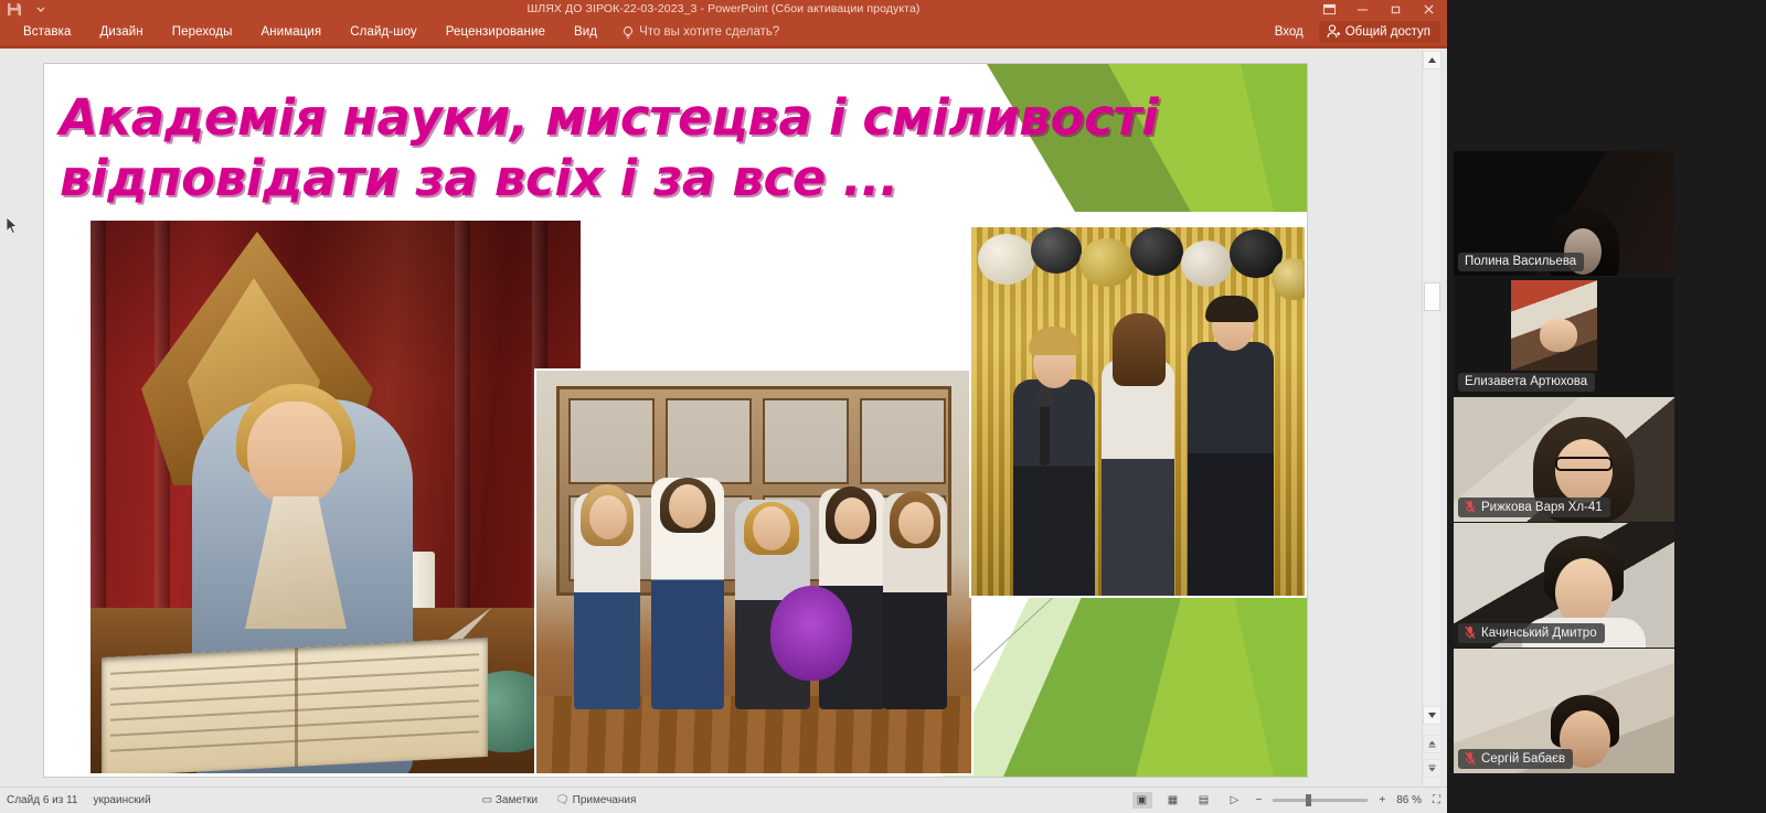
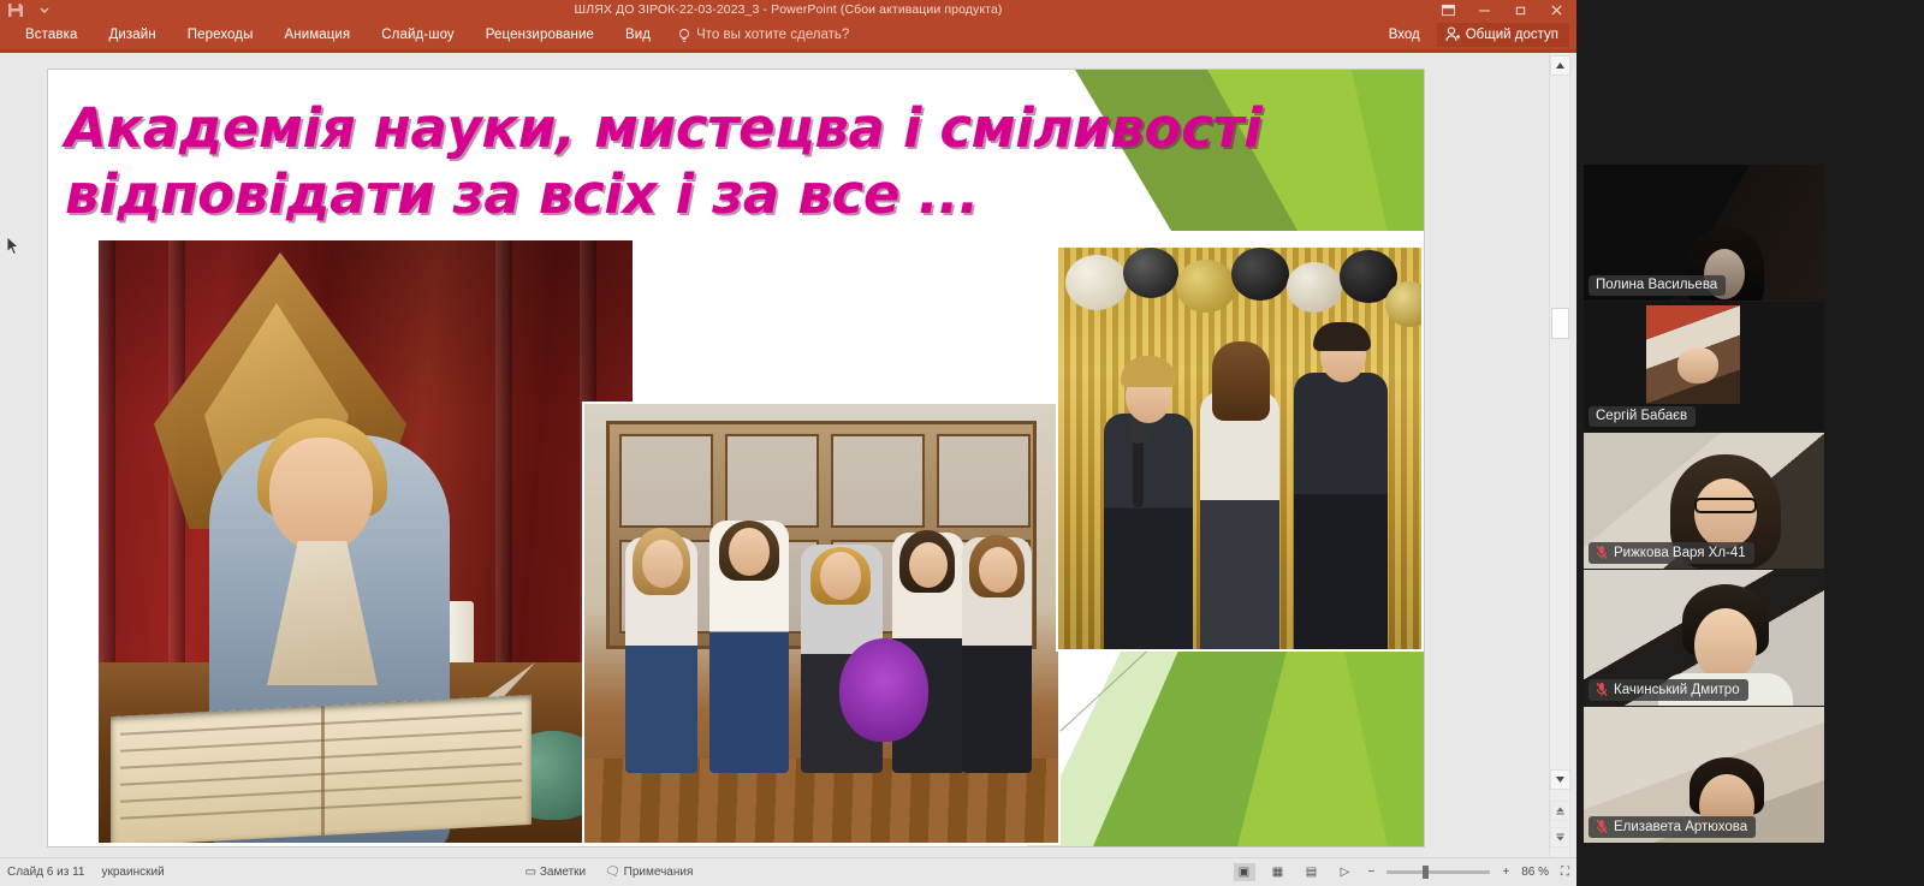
  ШЛЯХ ДО ЗІРОК-22-03-2023_3 - PowerPoint (Сбои активации продукта)
  Вставка
  Дизайн
  Переходы
  Анимация
  Слайд-шоу
  Рецензирование
  Вид
  Что вы хотите сделать?
  Вход
  Общий доступ
  Академія науки, мистецва і сміливості
  відповідати за всіх і за все ...
  Слайд 6 из 11
  украинский
  ▭ Заметки
  🗨 Примечания
  ▣
  ▦
  ▤
  ▷
  −
  +
  86 %
  ⛶
  Полина Васильева
- Елизавета Артюхова
+ Сергій Бабаєв
  Рижкова Варя Хл-41
  Качинський Дмитро
- Сергій Бабаєв
+ Елизавета Артюхова
